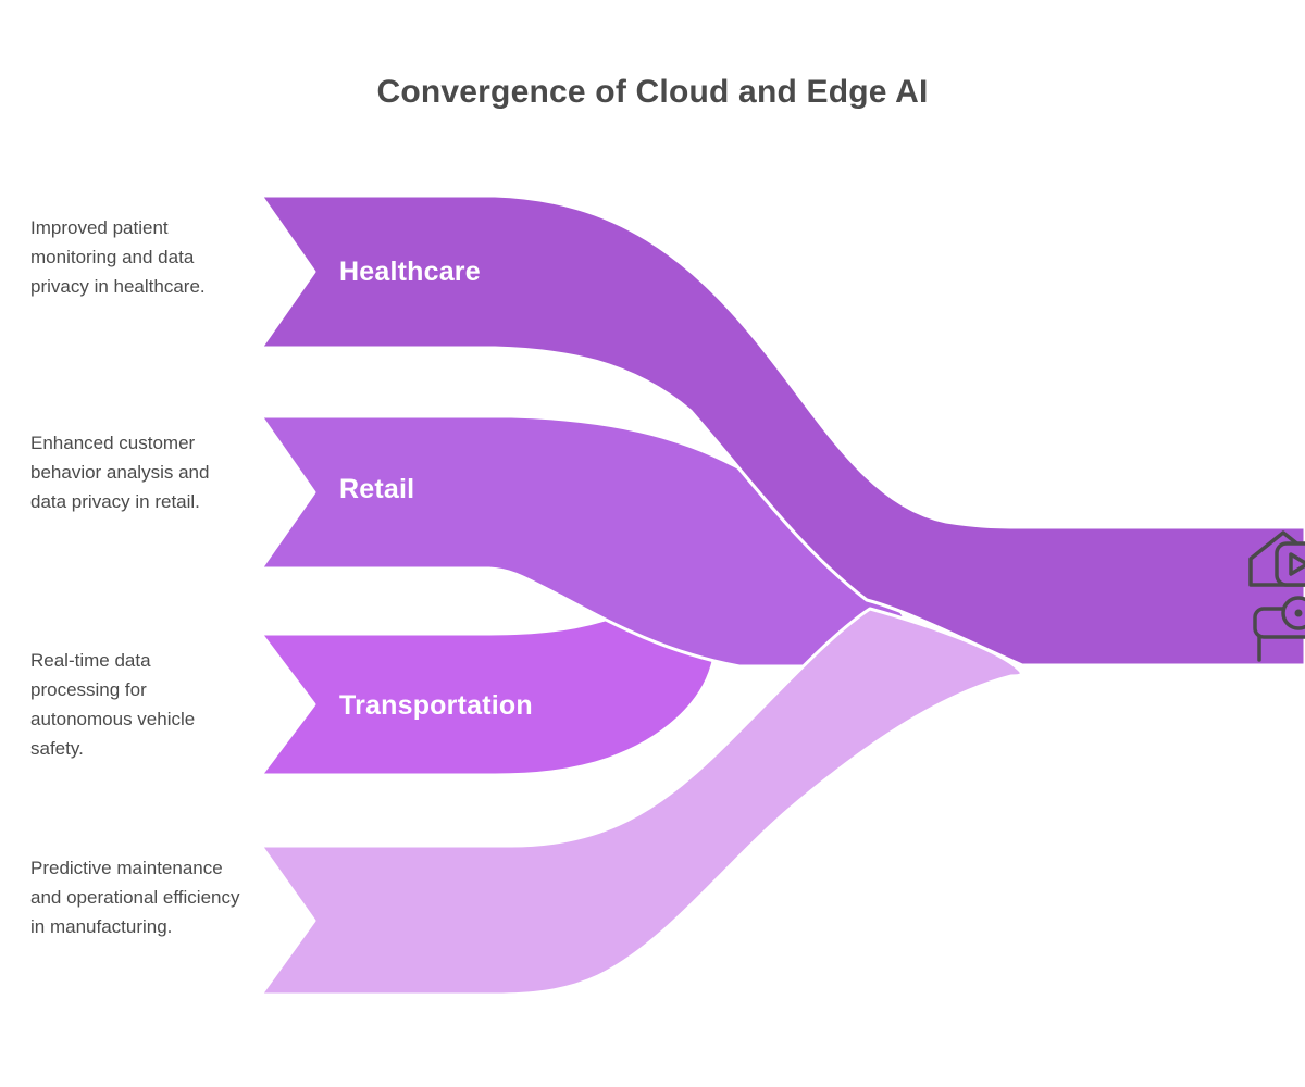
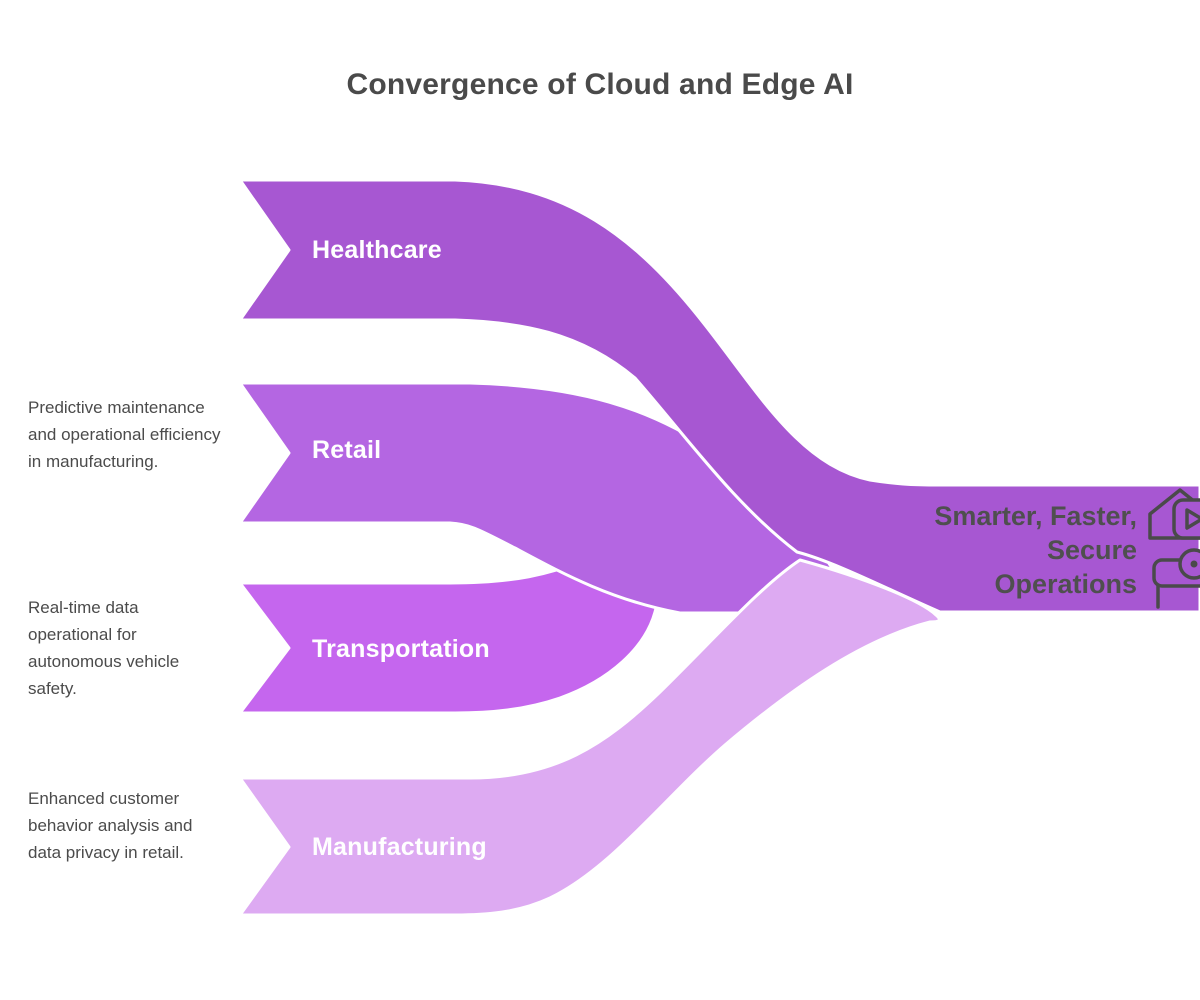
  Convergence of Cloud and Edge AI
- Improved patient monitoring and data privacy in healthcare.
- Enhanced customer behavior analysis and data privacy in retail.
+ Predictive maintenance and operational efficiency in manufacturing.
- Real-time data processing for autonomous vehicle safety.
+ Real-time data operational for autonomous vehicle safety.
- Predictive maintenance and operational efficiency in manufacturing.
+ Enhanced customer behavior analysis and data privacy in retail.
  Healthcare
  Retail
  Transportation
+ Manufacturing
+ Smarter, Faster, Secure Operations
